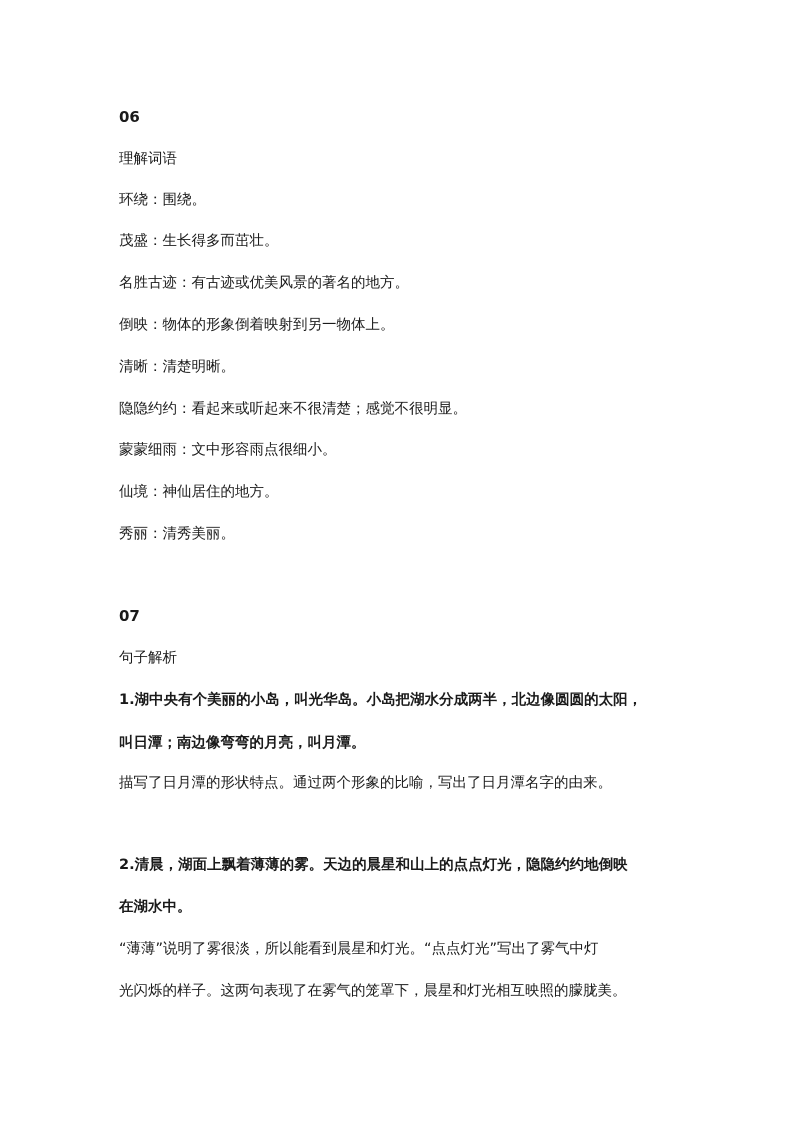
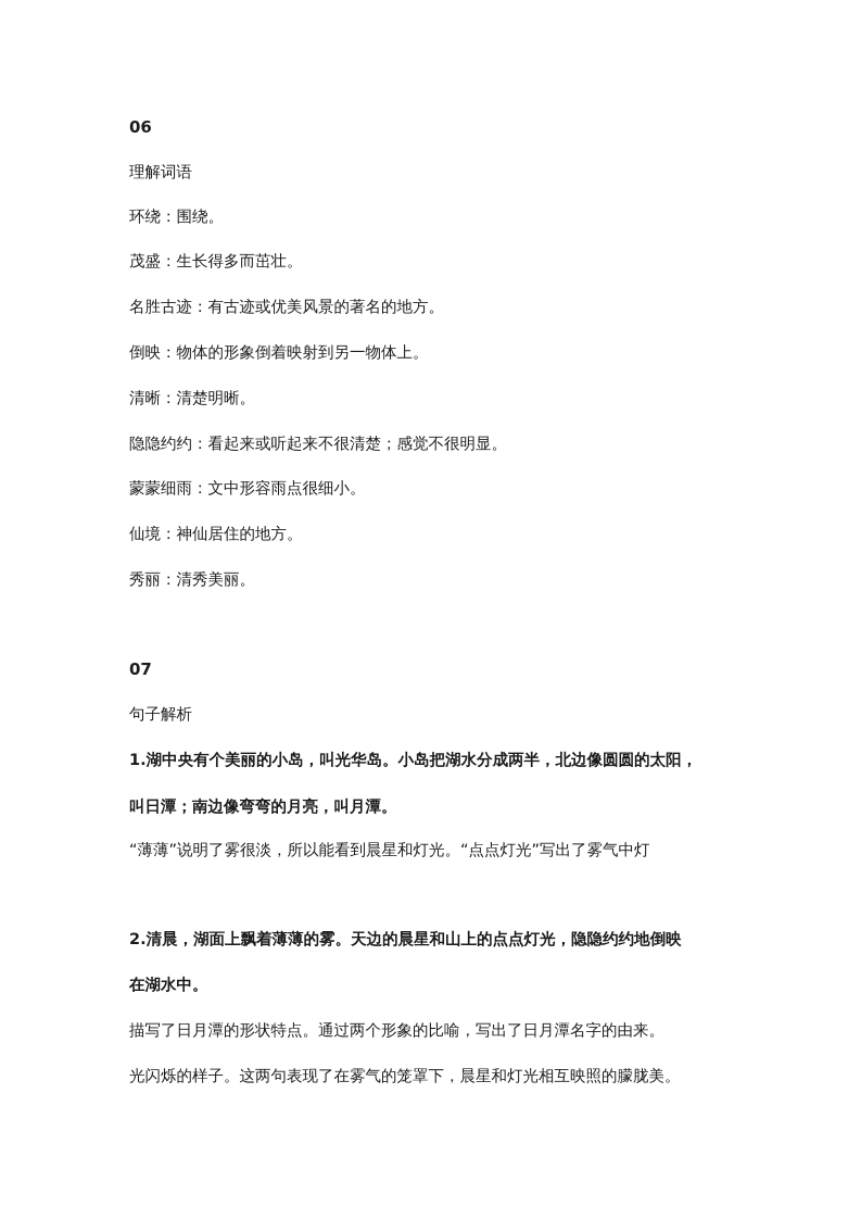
  06
  理解词语
  环绕：围绕。
  茂盛：生长得多而茁壮。
  名胜古迹：有古迹或优美风景的著名的地方。
  倒映：物体的形象倒着映射到另一物体上。
  清晰：清楚明晰。
  隐隐约约：看起来或听起来不很清楚；感觉不很明显。
  蒙蒙细雨：文中形容雨点很细小。
  仙境：神仙居住的地方。
  秀丽：清秀美丽。
  07
  句子解析
  1.湖中央有个美丽的小岛，叫光华岛。小岛把湖水分成两半，北边像圆圆的太阳，
  叫日潭；南边像弯弯的月亮，叫月潭。
- 描写了日月潭的形状特点。通过两个形象的比喻，写出了日月潭名字的由来。
+ “薄薄”说明了雾很淡，所以能看到晨星和灯光。“点点灯光”写出了雾气中灯
  2.清晨，湖面上飘着薄薄的雾。天边的晨星和山上的点点灯光，隐隐约约地倒映
  在湖水中。
- “薄薄”说明了雾很淡，所以能看到晨星和灯光。“点点灯光”写出了雾气中灯
+ 描写了日月潭的形状特点。通过两个形象的比喻，写出了日月潭名字的由来。
  光闪烁的样子。这两句表现了在雾气的笼罩下，晨星和灯光相互映照的朦胧美。
